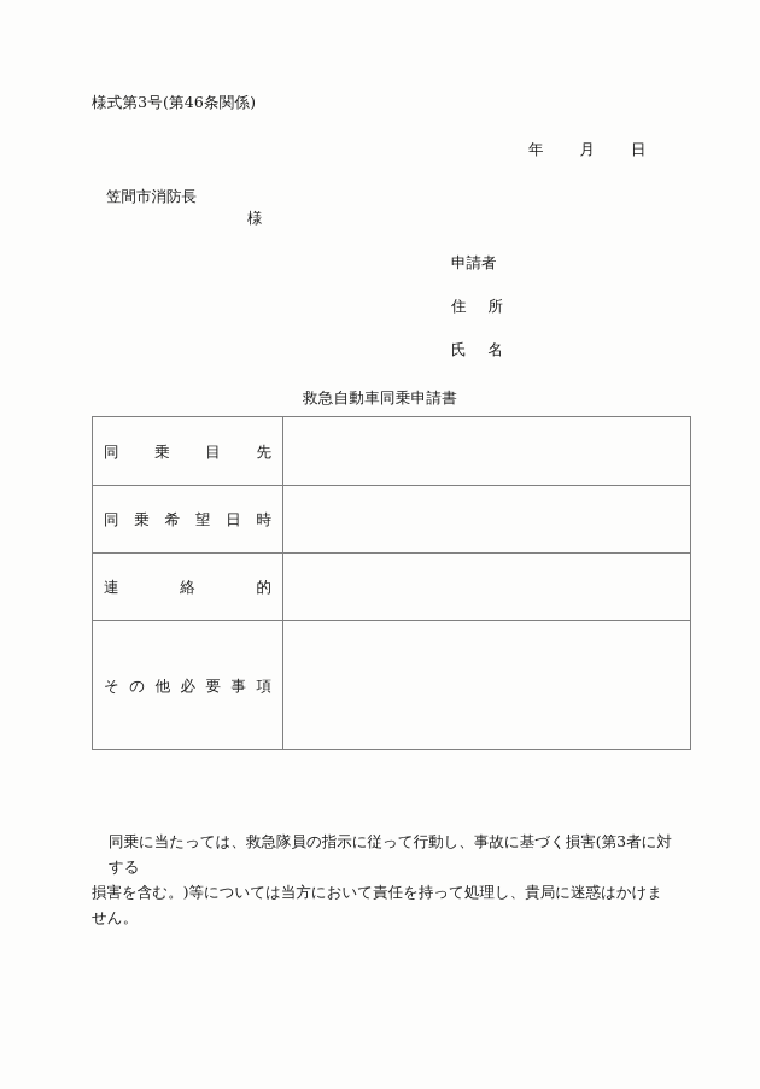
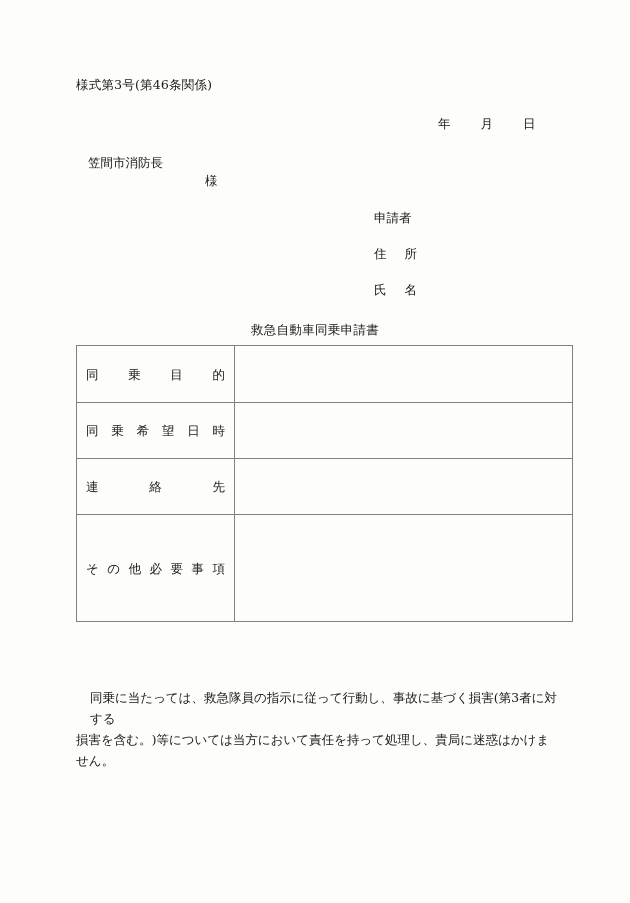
  様式第3号(第46条関係)
  年 月 日
  笠間市消防長
  様
  申請者
  住 所
  氏 名
  救急自動車同乗申請書
- 同 乗 目 先
+ 同 乗 目 的
  同 乗 希 望 日 時
- 連 絡 的
+ 連 絡 先
  そ の 他 必 要 事 項
  同乗に当たっては、救急隊員の指示に従って行動し、事故に基づく損害(第3者に対する
  損害を含む。)等については当方において責任を持って処理し、貴局に迷惑はかけません。
